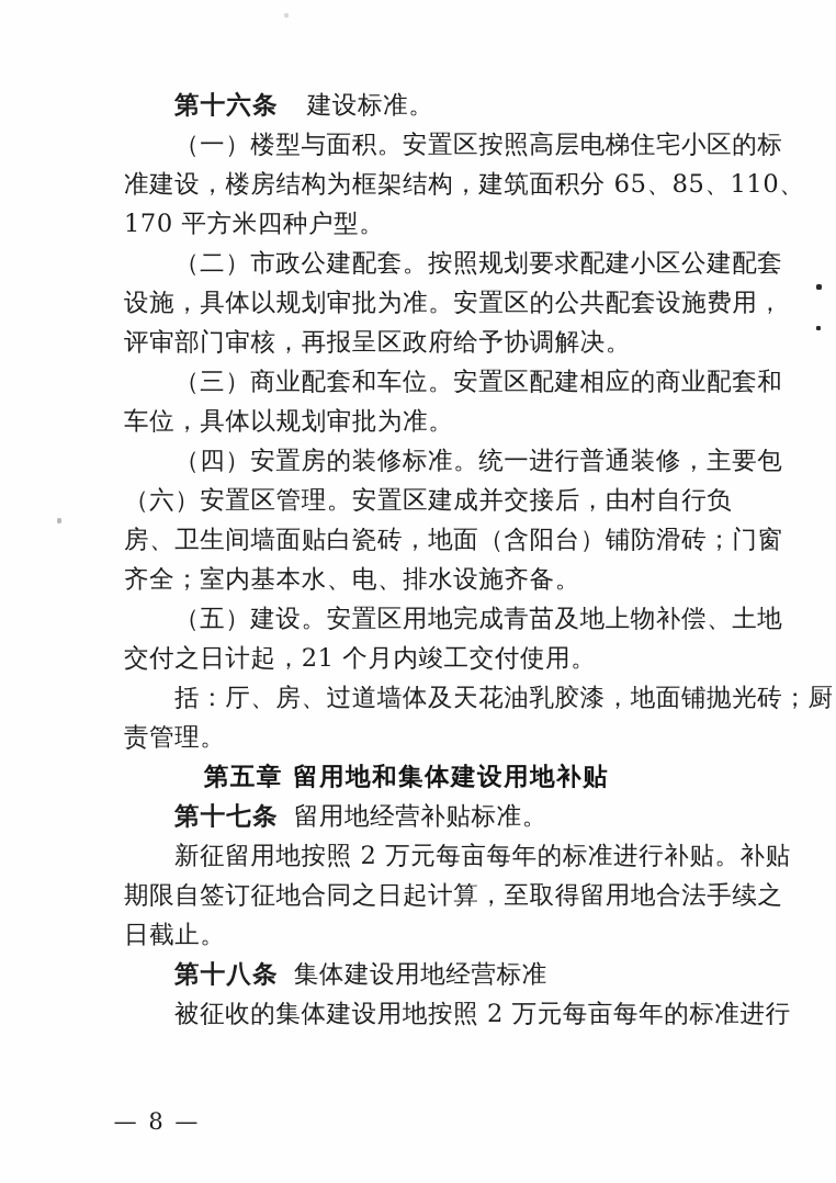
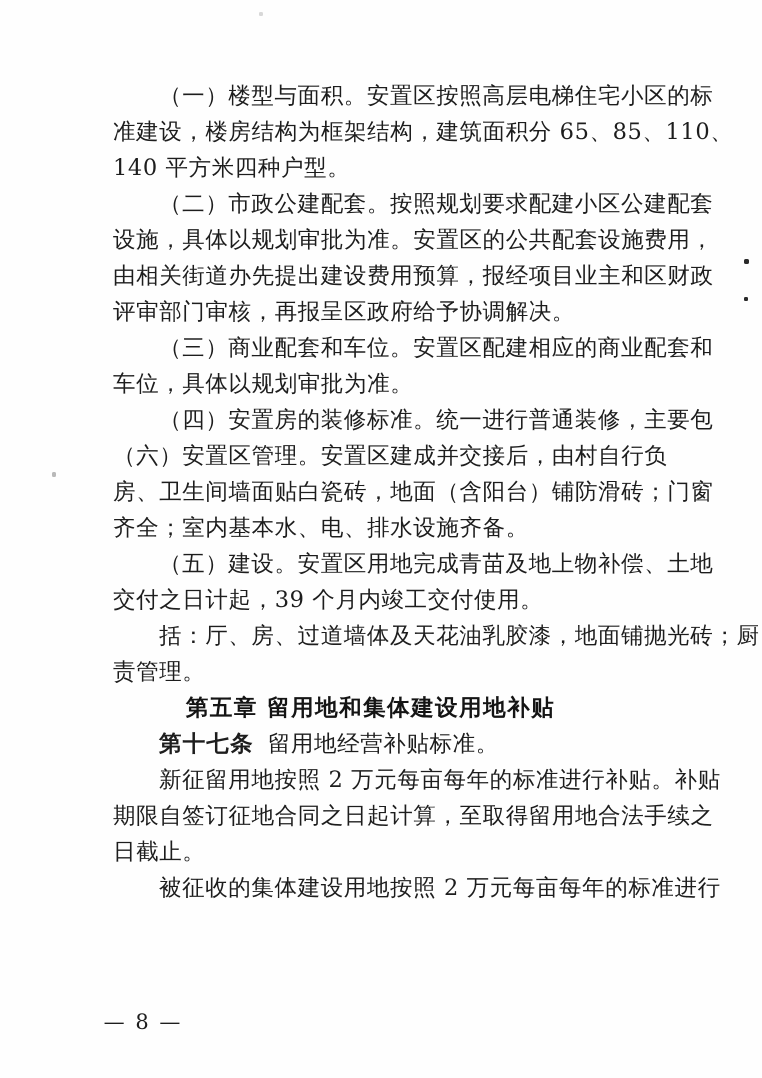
- 第十六条 建设标准。
  （一）楼型与面积。安置区按照高层电梯住宅小区的标
  准建设，楼房结构为框架结构，建筑面积分 65、85、110、
- 170 平方米四种户型。
+ 140 平方米四种户型。
  （二）市政公建配套。按照规划要求配建小区公建配套
  设施，具体以规划审批为准。安置区的公共配套设施费用，
+ 由相关街道办先提出建设费用预算，报经项目业主和区财政
  评审部门审核，再报呈区政府给予协调解决。
  （三）商业配套和车位。安置区配建相应的商业配套和
  车位，具体以规划审批为准。
  （四）安置房的装修标准。统一进行普通装修，主要包
  （六）安置区管理。安置区建成并交接后，由村自行负
  房、卫生间墙面贴白瓷砖，地面（含阳台）铺防滑砖；门窗
  齐全；室内基本水、电、排水设施齐备。
  （五）建设。安置区用地完成青苗及地上物补偿、土地
- 交付之日计起，21 个月内竣工交付使用。
+ 交付之日计起，39 个月内竣工交付使用。
  括：厅、房、过道墙体及天花油乳胶漆，地面铺抛光砖；厨
  责管理。
  第五章 留用地和集体建设用地补贴
  第十七条 留用地经营补贴标准。
  新征留用地按照 2 万元每亩每年的标准进行补贴。补贴
  期限自签订征地合同之日起计算，至取得留用地合法手续之
  日截止。
- 第十八条 集体建设用地经营标准
  被征收的集体建设用地按照 2 万元每亩每年的标准进行
  — 8 —
